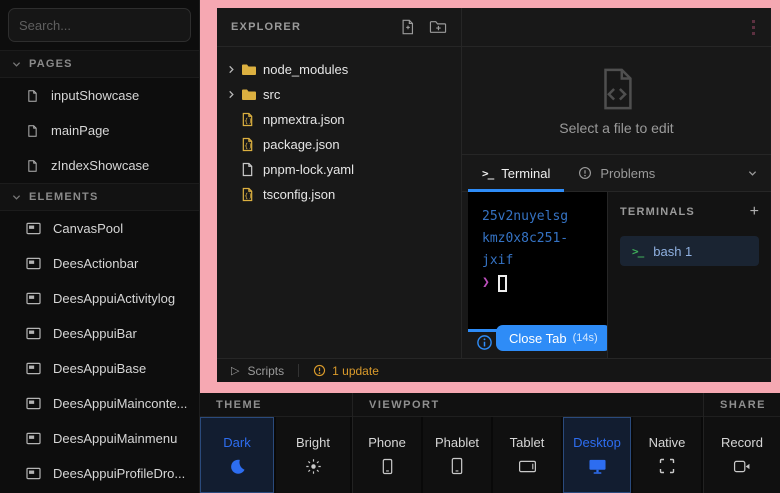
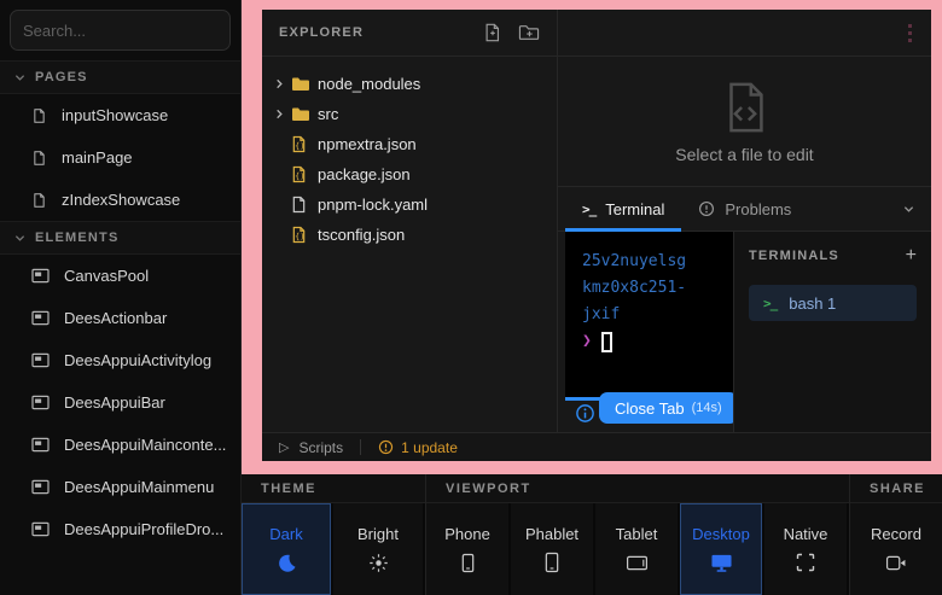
  Search...
  PAGES
  inputShowcase
  mainPage
  zIndexShowcase
  ELEMENTS
  CanvasPool
  DeesActionbar
  DeesAppuiActivitylog
  DeesAppuiBar
- DeesAppuiBase
  DeesAppuiMainconte...
  DeesAppuiMainmenu
  DeesAppuiProfileDro...
  EXPLORER
  node_modules
  src
  {)
  npmextra.json
  {)
  package.json
  pnpm-lock.yaml
  {)
  tsconfig.json
  Select a file to edit
  >_
  Terminal
  Problems
  25v2nuyelsg
  kmz0x8c251-
  jxif
  ❯
  Close Tab
  (14s)
  TERMINALS
  +
  >_
  bash 1
  ▷
  Scripts
  1 update
  THEME
  Dark
  Bright
  VIEWPORT
  Phone
  Phablet
  Tablet
  Desktop
  Native
  SHARE
  Record
